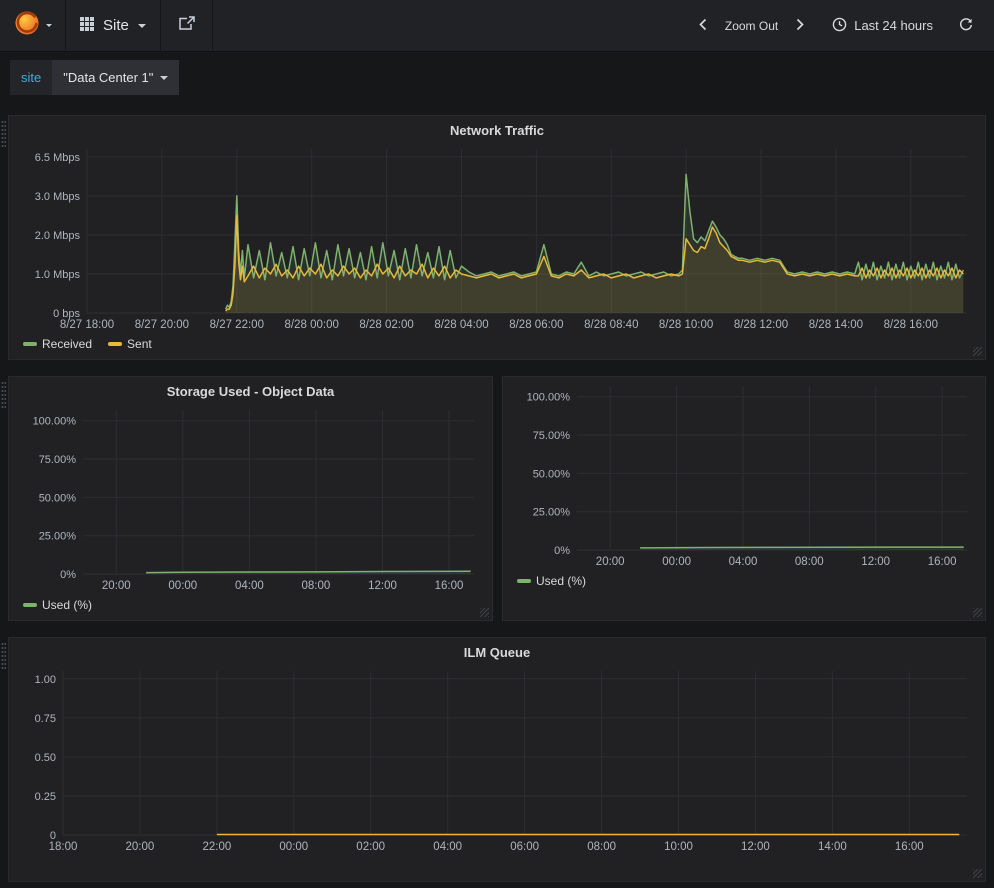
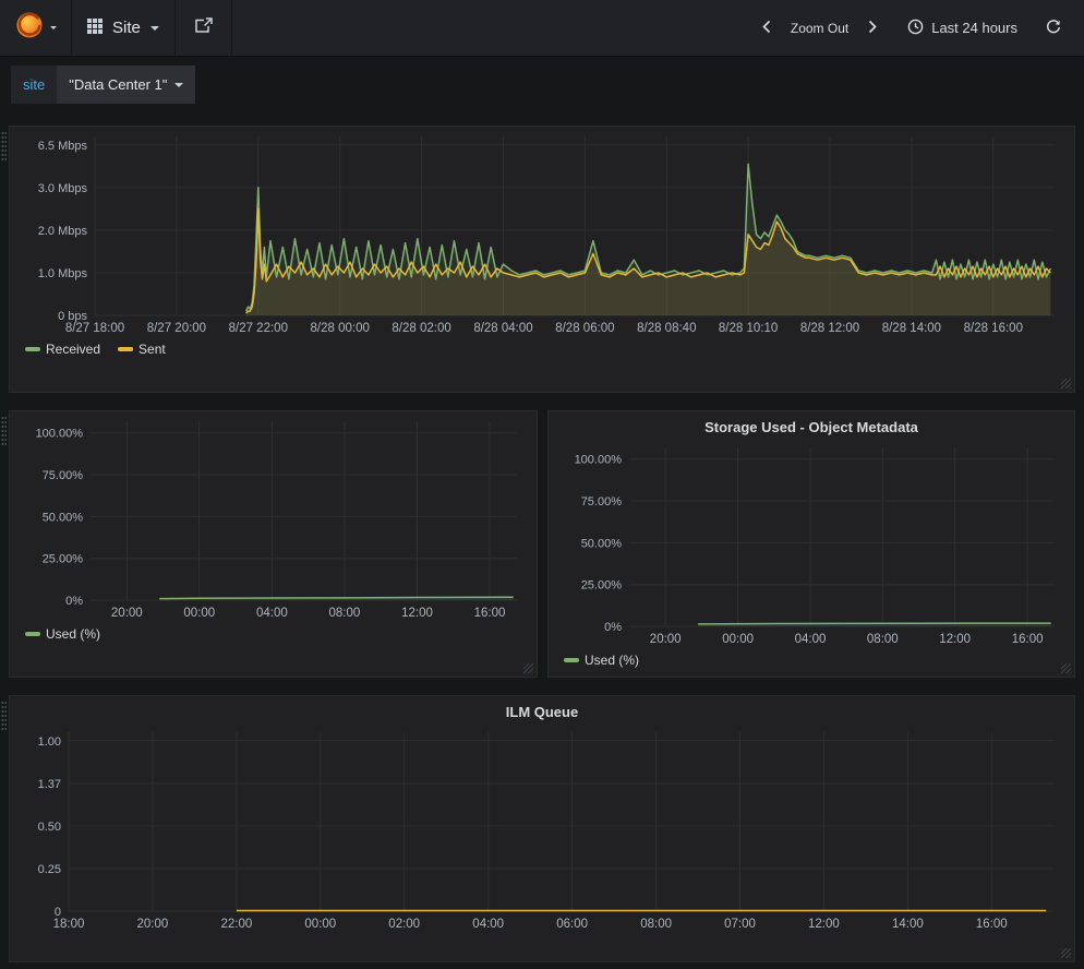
  Site
  Zoom Out
  Last 24 hours
  site
  "Data Center 1"
- Network Traffic
  0 bps
  1.0 Mbps
  2.0 Mbps
  3.0 Mbps
  6.5 Mbps
  8/27 18:00
  8/27 20:00
  8/27 22:00
  8/28 00:00
  8/28 02:00
  8/28 04:00
  8/28 06:00
  8/28 08:40
- 8/28 10:00
+ 8/28 10:10
  8/28 12:00
  8/28 14:00
  8/28 16:00
  Received
  Sent
- Storage Used - Object Data
  0%
  25.00%
  50.00%
  75.00%
  100.00%
  20:00
  00:00
  04:00
  08:00
  12:00
  16:00
  Used (%)
+ Storage Used - Object Metadata
  0%
  25.00%
  50.00%
  75.00%
  100.00%
  20:00
  00:00
  04:00
  08:00
  12:00
  16:00
  Used (%)
  ILM Queue
  0
  0.25
  0.50
- 0.75
+ 1.37
  1.00
  18:00
  20:00
  22:00
  00:00
  02:00
  04:00
  06:00
  08:00
- 10:00
+ 07:00
  12:00
  14:00
  16:00
